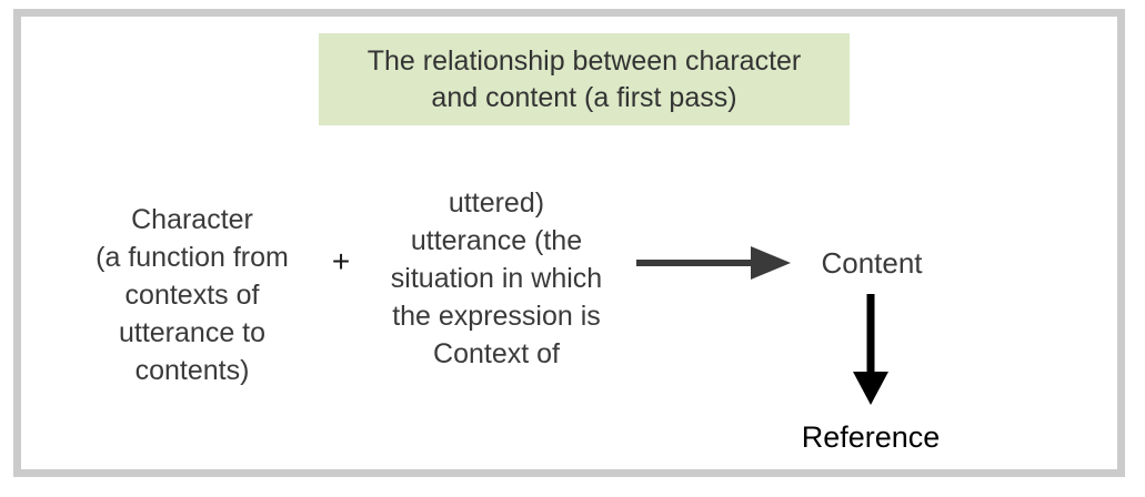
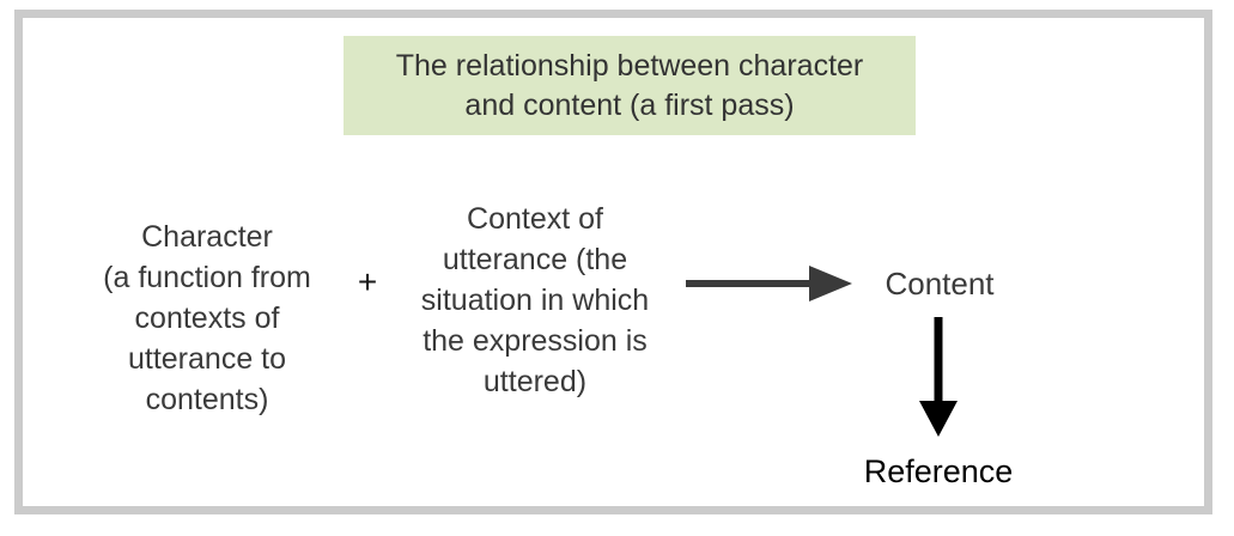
  The relationship between character
  and content (a first pass)
  Character
  (a function from
  contexts of
  utterance to
  contents)
  +
- uttered)
+ Context of
  utterance (the
  situation in which
  the expression is
- Context of
+ uttered)
  Content
  Reference
